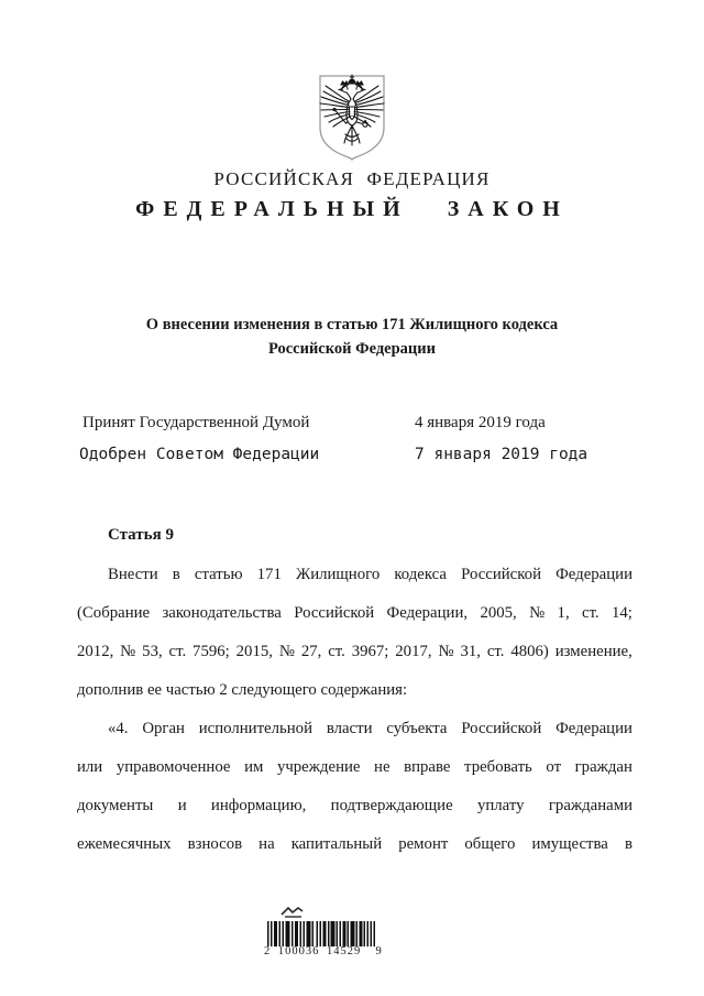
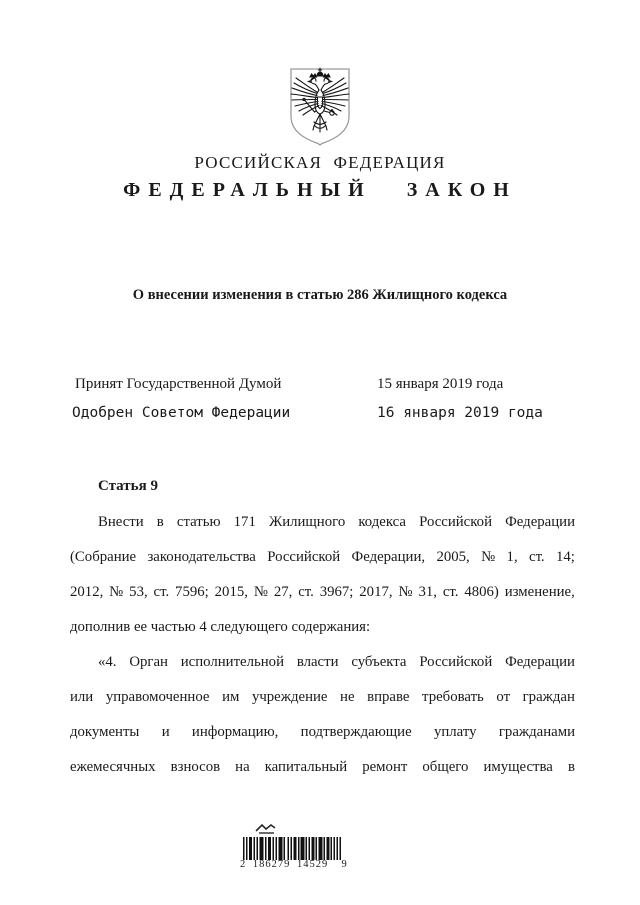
  РОССИЙСКАЯ ФЕДЕРАЦИЯ
  ФЕДЕРАЛЬНЫЙ ЗАКОН
- О внесении изменения в статью 171 Жилищного кодекса
+ О внесении изменения в статью 286 Жилищного кодекса
- Российской Федерации
  Принят Государственной Думой
- 4 января 2019 года
+ 15 января 2019 года
  Одобрен Советом Федерации
- 7 января 2019 года
+ 16 января 2019 года
  Статья 9
  Внести
  в
  статью
  171
  Жилищного
  кодекса
  Российской
  Федерации
  (Собрание
  законодательства
  Российской
  Федерации,
  2005,
  №
  1,
  ст.
  14;
  2012,
  №
  53,
  ст.
  7596;
  2015,
  №
  27,
  ст.
  3967;
  2017,
  №
  31,
  ст.
  4806)
  изменение,
- дополнив ее частью 2 следующего содержания:
+ дополнив ее частью 4 следующего содержания:
  «4.
  Орган
  исполнительной
  власти
  субъекта
  Российской
  Федерации
  или
  управомоченное
  им
  учреждение
  не
  вправе
  требовать
  от
  граждан
  документы
  и
  информацию,
  подтверждающие
  уплату
  гражданами
  ежемесячных
  взносов
  на
  капитальный
  ремонт
  общего
  имущества
  в
- 2 100036 14529 9
+ 2 186279 14529 9
